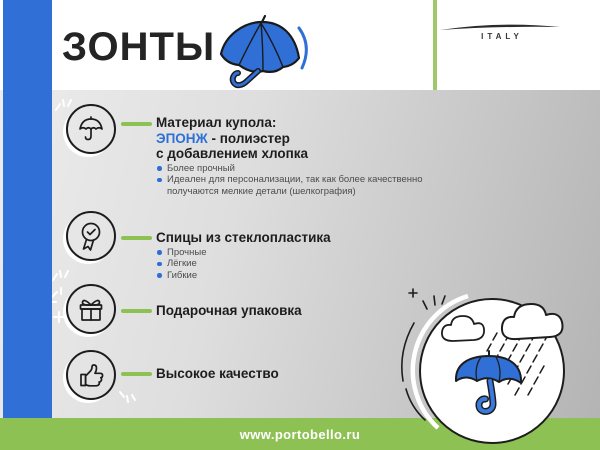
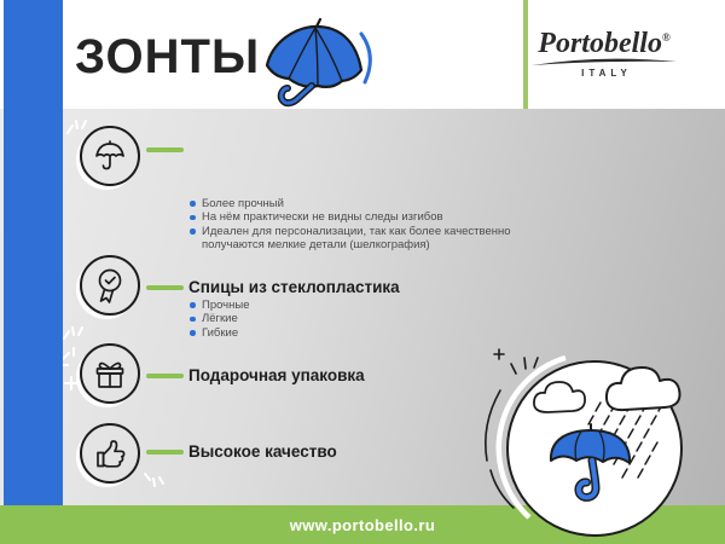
  ЗОНТЫ
+ Portobello®
  ITALY
- Материал купола:
- ЭПОНЖ - полиэстер
- с добавлением хлопка
  Более прочный
+ На нём практически не видны следы изгибов
  Идеален для персонализации, так как более качественно
  получаются мелкие детали (шелкография)
  Спицы из стеклопластика
  Прочные
  Лёгкие
  Гибкие
  Подарочная упаковка
  Высокое качество
  www.portobello.ru
